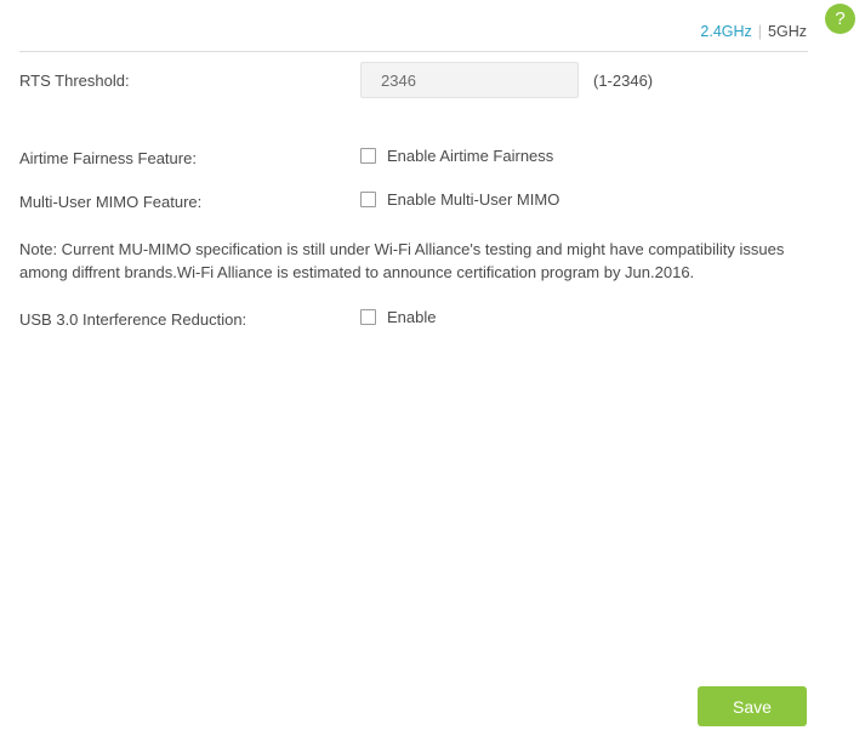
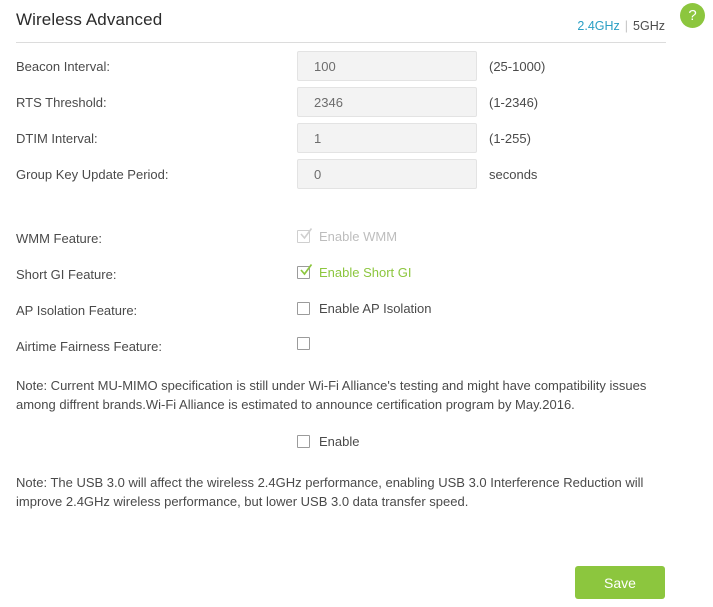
+ Wireless Advanced
  2.4GHz | 5GHz
  ?
+ Beacon Interval:
+ 100
+ (25-1000)
  RTS Threshold:
  2346
  (1-2346)
+ DTIM Interval:
+ 1
+ (1-255)
+ Group Key Update Period:
+ 0
+ seconds
+ WMM Feature:
+ Enable WMM
+ Short GI Feature:
+ Enable Short GI
+ AP Isolation Feature:
+ Enable AP Isolation
  Airtime Fairness Feature:
- Enable Airtime Fairness
- Multi-User MIMO Feature:
- Enable Multi-User MIMO
- Note: Current MU-MIMO specification is still under Wi-Fi Alliance's testing and might have compatibility issues among diffrent brands.Wi-Fi Alliance is estimated to announce certification program by Jun.2016.
+ Note: Current MU-MIMO specification is still under Wi-Fi Alliance's testing and might have compatibility issues among diffrent brands.Wi-Fi Alliance is estimated to announce certification program by May.2016.
- USB 3.0 Interference Reduction:
  Enable
+ Note: The USB 3.0 will affect the wireless 2.4GHz performance, enabling USB 3.0 Interference Reduction will improve 2.4GHz wireless performance, but lower USB 3.0 data transfer speed.
  Save
